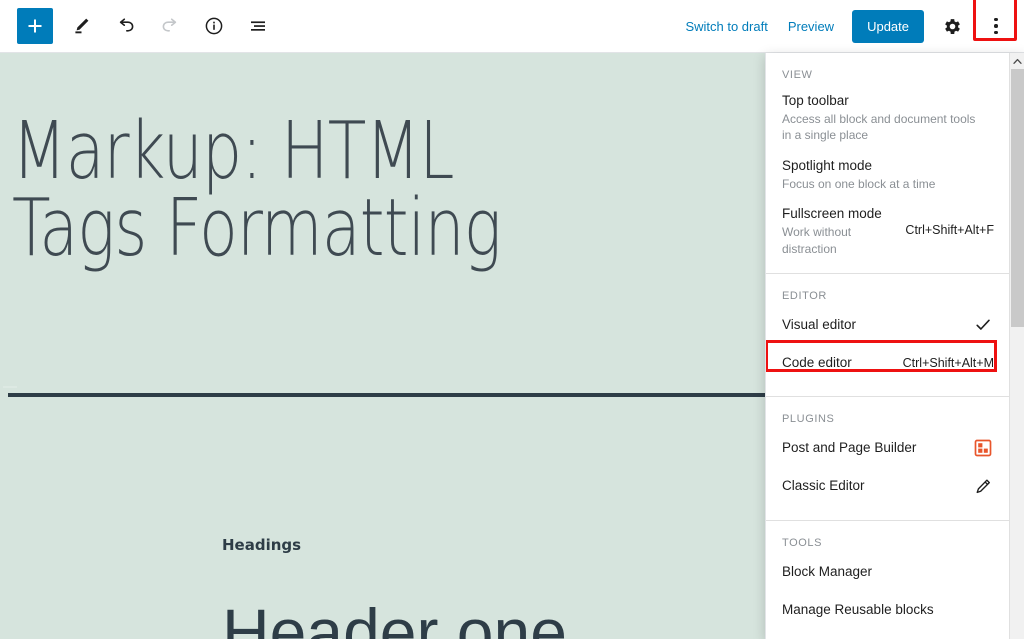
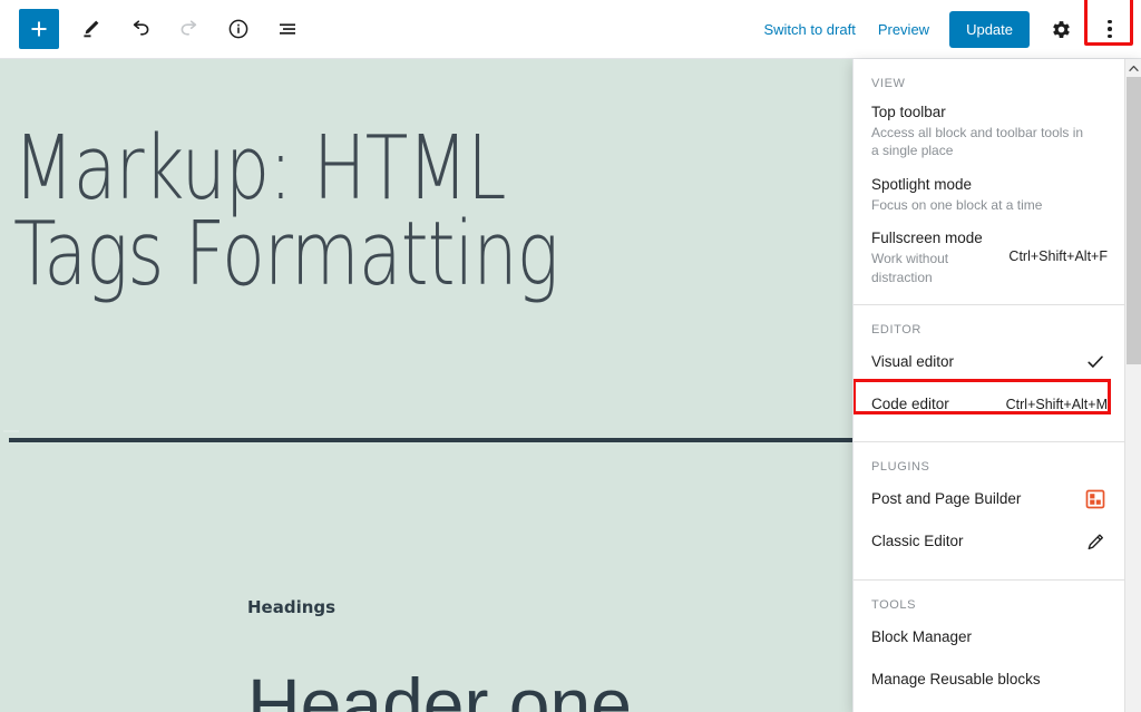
  Switch to draft
  Preview
  Update
  Markup: HTML Tags Formatting
  Headings
  Header one
  VIEW
  Top toolbar
- Access all block and document tools in a single place
+ Access all block and toolbar tools in a single place
  Spotlight mode
  Focus on one block at a time
  Fullscreen mode
  Work without distraction
  Ctrl+Shift+Alt+F
  EDITOR
  Visual editor
  Code editor
  Ctrl+Shift+Alt+M
  PLUGINS
  Post and Page Builder
  Classic Editor
  TOOLS
  Block Manager
  Manage Reusable blocks
